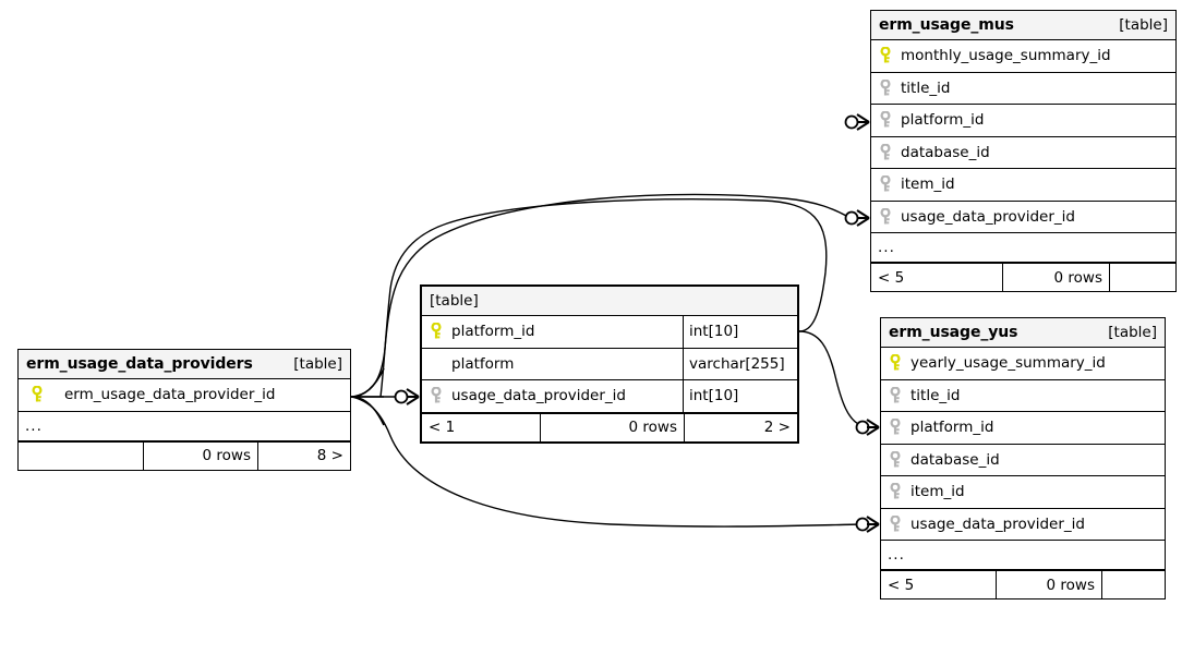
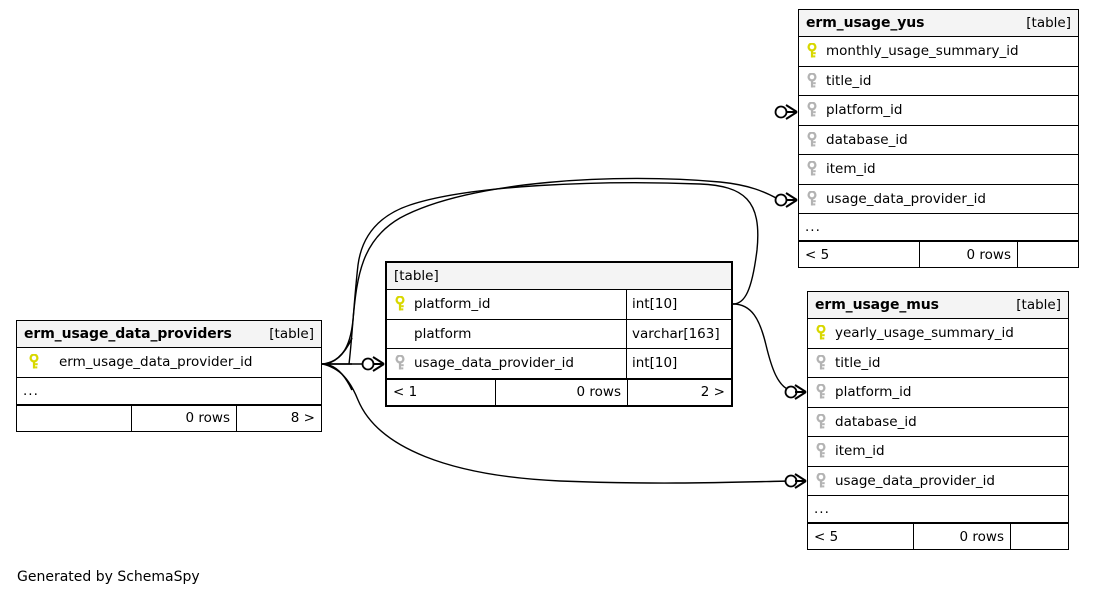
- erm_usage_mus
+ erm_usage_yus
  [table]
  monthly_usage_summary_id
  title_id
  platform_id
  database_id
  item_id
  usage_data_provider_id
  ...
  < 5
  0 rows
- erm_usage_yus
+ erm_usage_mus
  [table]
  yearly_usage_summary_id
  title_id
  platform_id
  database_id
  item_id
  usage_data_provider_id
  ...
  < 5
  0 rows
  [table]
  platform_id
  int[10]
  platform
- varchar[255]
+ varchar[163]
  usage_data_provider_id
  int[10]
  < 1
  0 rows
  2 >
  erm_usage_data_providers
  [table]
  erm_usage_data_provider_id
  ...
  0 rows
  8 >
+ Generated by SchemaSpy
